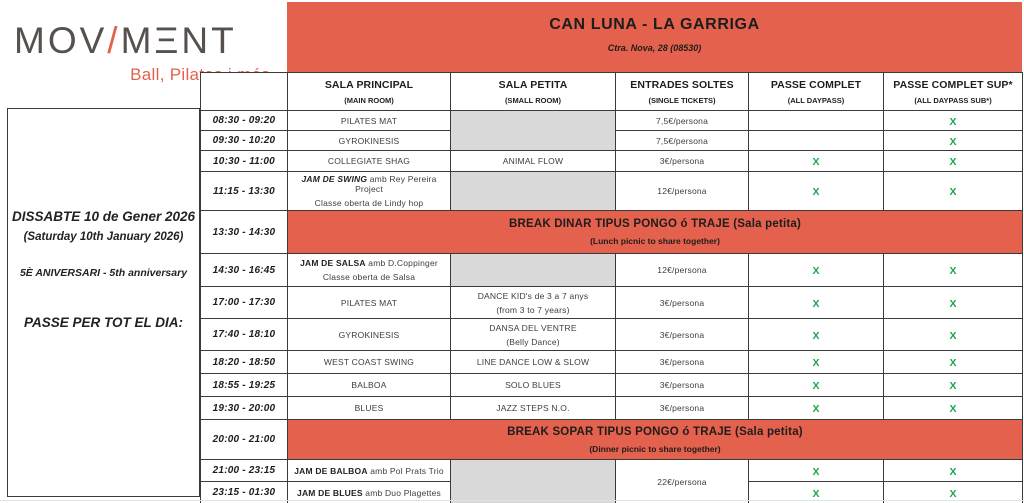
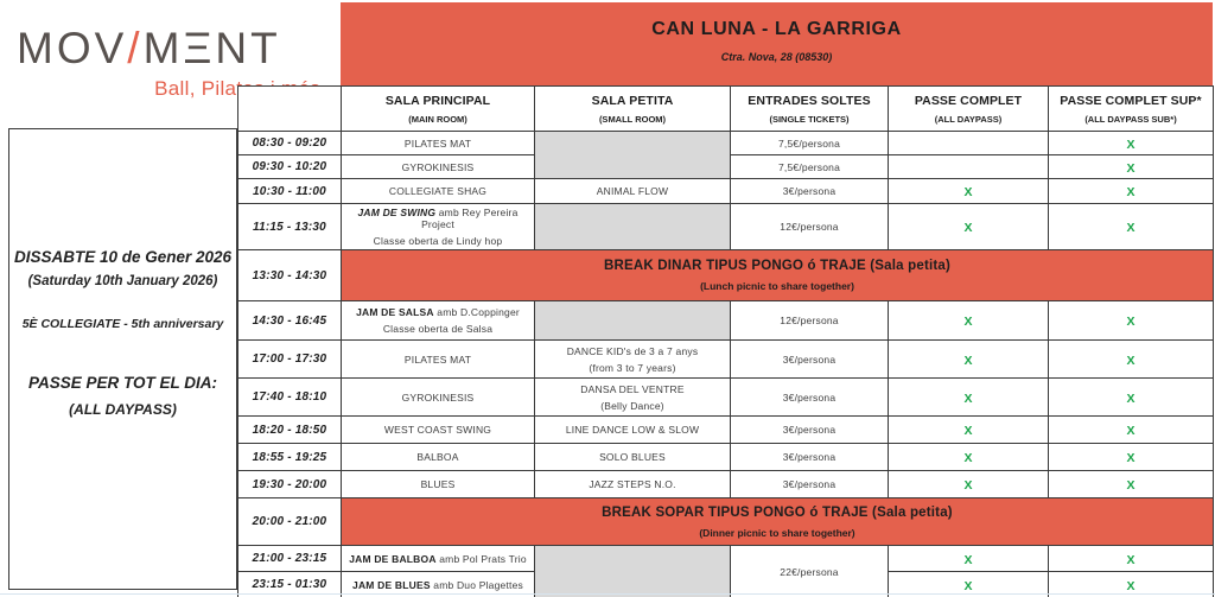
  MOV/MΞNT
  CAN LUNA - LA GARRIGA
  Ctra. Nova, 28 (08530)
  DISSABTE 10 de Gener 2026
  (Saturday 10th January 2026)
- 5È ANIVERSARI - 5th anniversary
+ 5È COLLEGIATE - 5th anniversary
  PASSE PER TOT EL DIA:
+ (ALL DAYPASS)
  	SALA PRINCIPAL (MAIN ROOM)	SALA PETITA (SMALL ROOM)	ENTRADES SOLTES (SINGLE TICKETS)	PASSE COMPLET (ALL DAYPASS)	PASSE COMPLET SUP* (ALL DAYPASS SUB*)
  08:30 - 09:20	PILATES MAT		7,5€/persona		X
  09:30 - 10:20	GYROKINESIS	7,5€/persona		X
  10:30 - 11:00	COLLEGIATE SHAG	ANIMAL FLOW	3€/persona	X	X
  11:15 - 13:30	JAM DE SWING amb Rey Pereira ProjectClasse oberta de Lindy hop		12€/persona	X	X
  13:30 - 14:30	BREAK DINAR TIPUS PONGO ó TRAJE (Sala petita)(Lunch picnic to share together)
  14:30 - 16:45	JAM DE SALSA amb D.CoppingerClasse oberta de Salsa		12€/persona	X	X
  17:00 - 17:30	PILATES MAT	DANCE KID's de 3 a 7 anys(from 3 to 7 years)	3€/persona	X	X
  17:40 - 18:10	GYROKINESIS	DANSA DEL VENTRE(Belly Dance)	3€/persona	X	X
  18:20 - 18:50	WEST COAST SWING	LINE DANCE LOW & SLOW	3€/persona	X	X
  18:55 - 19:25	BALBOA	SOLO BLUES	3€/persona	X	X
  19:30 - 20:00	BLUES	JAZZ STEPS N.O.	3€/persona	X	X
  20:00 - 21:00	BREAK SOPAR TIPUS PONGO ó TRAJE (Sala petita)(Dinner picnic to share together)
  21:00 - 23:15	JAM DE BALBOA amb Pol Prats Trio		22€/persona	X	X
  23:15 - 01:30	JAM DE BLUES amb Duo Plagettes	X	X
